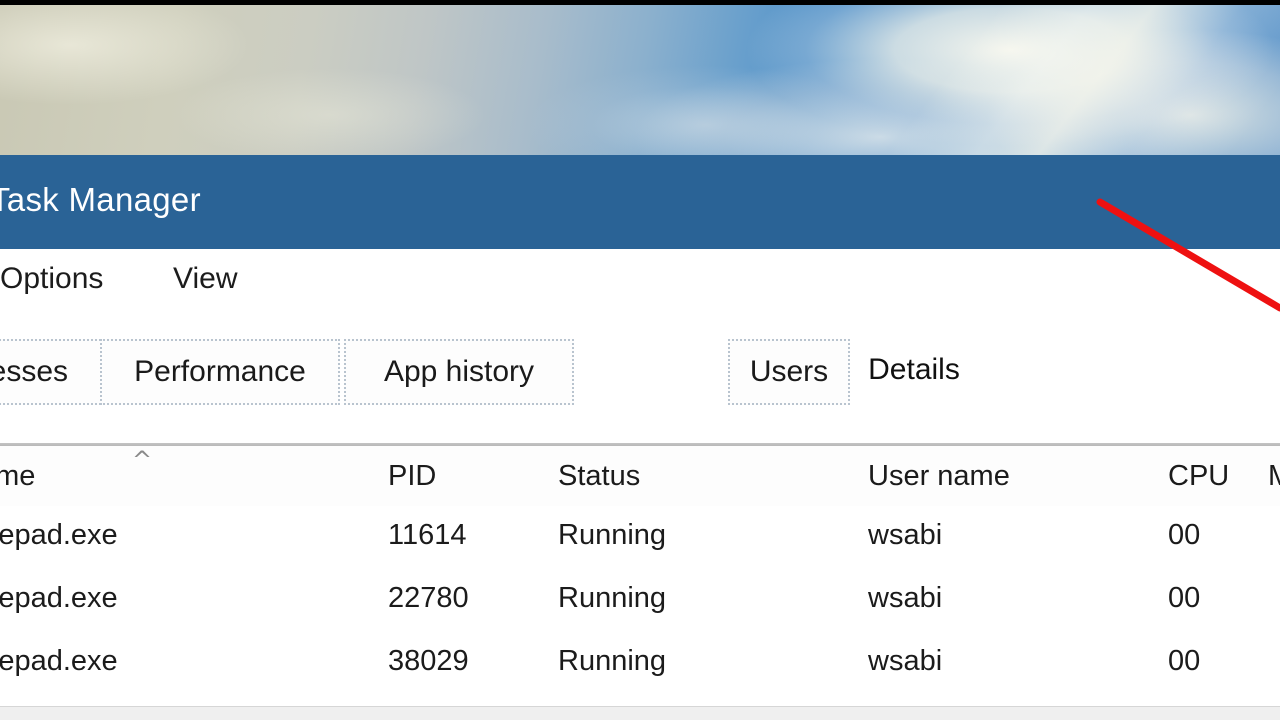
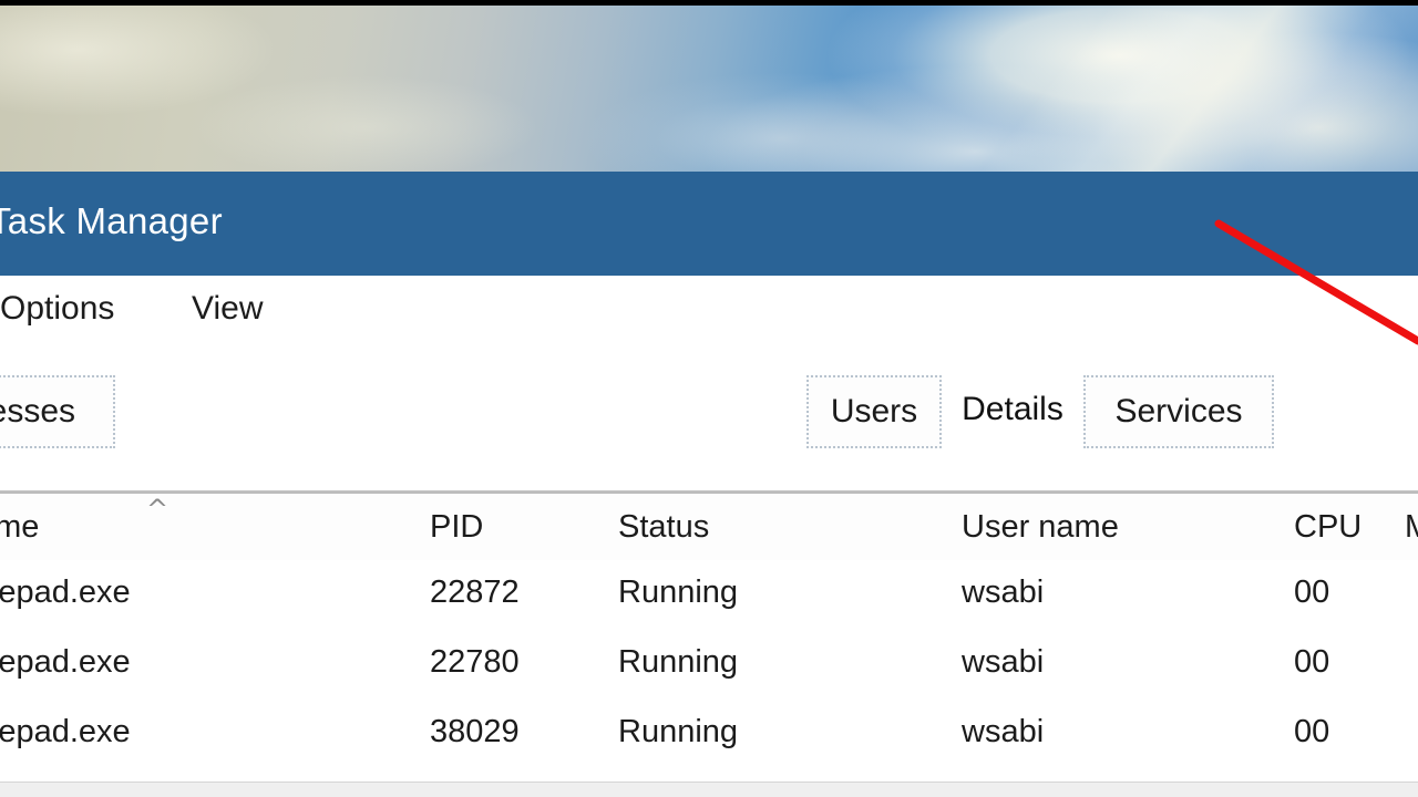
  ask Manager
  Options
  View
- Performance
- App history
  Users
  Details
+ Services
  PID
  Status
  User name
  CPU
  ^
  epad.exe
- 11614
+ 22872
  Running
  wsabi
  00
  epad.exe
  22780
  Running
  wsabi
  00
  epad.exe
  38029
  Running
  wsabi
  00
